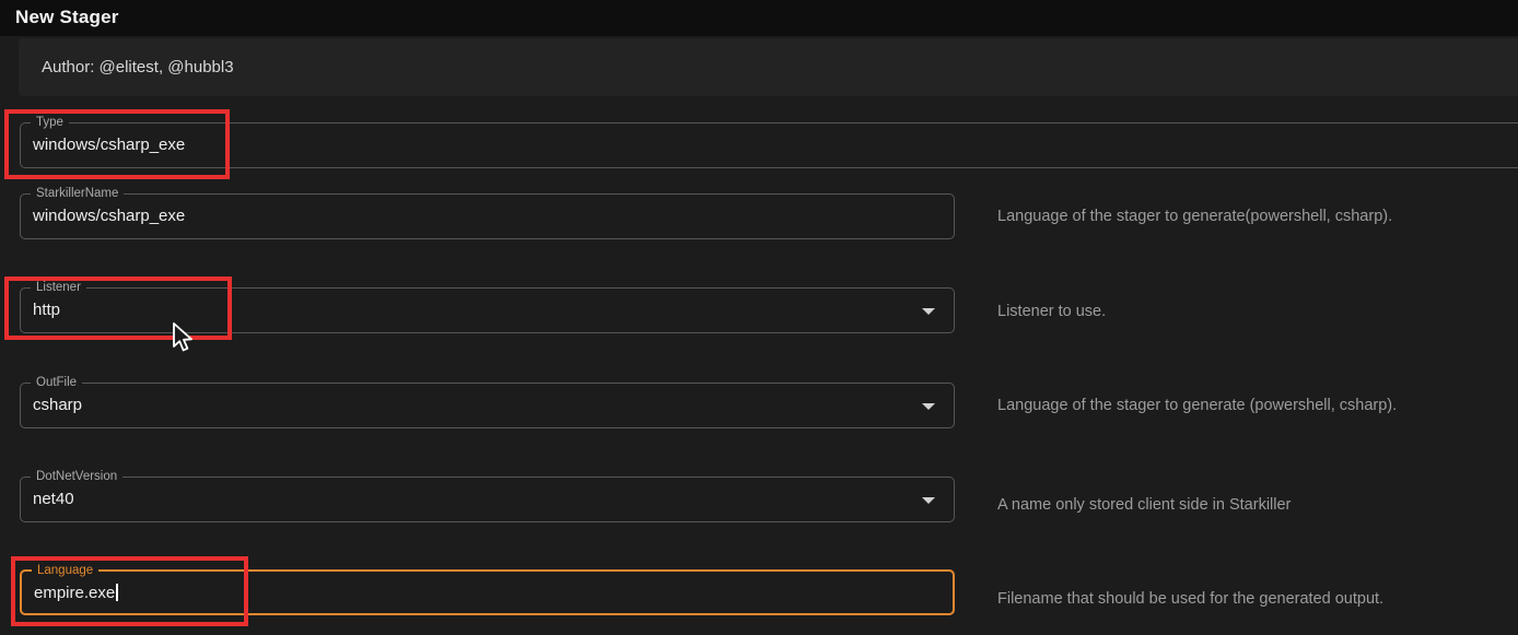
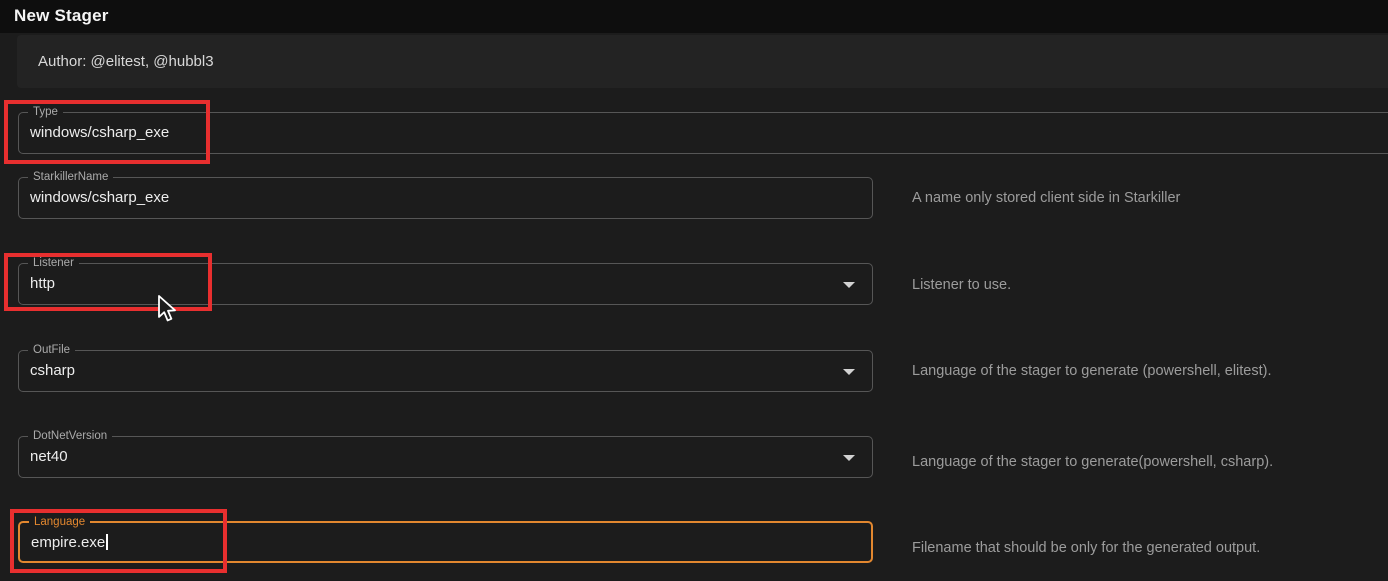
  New Stager
  Author: @elitest, @hubbl3
  Type
  windows/csharp_exe
  StarkillerName
  windows/csharp_exe
- Language of the stager to generate(powershell, csharp).
+ A name only stored client side in Starkiller
  Listener
  http
  Listener to use.
  OutFile
  csharp
- Language of the stager to generate (powershell, csharp).
+ Language of the stager to generate (powershell, elitest).
  DotNetVersion
  net40
- A name only stored client side in Starkiller
+ Language of the stager to generate(powershell, csharp).
  Language
  empire.exe
- Filename that should be used for the generated output.
+ Filename that should be only for the generated output.
